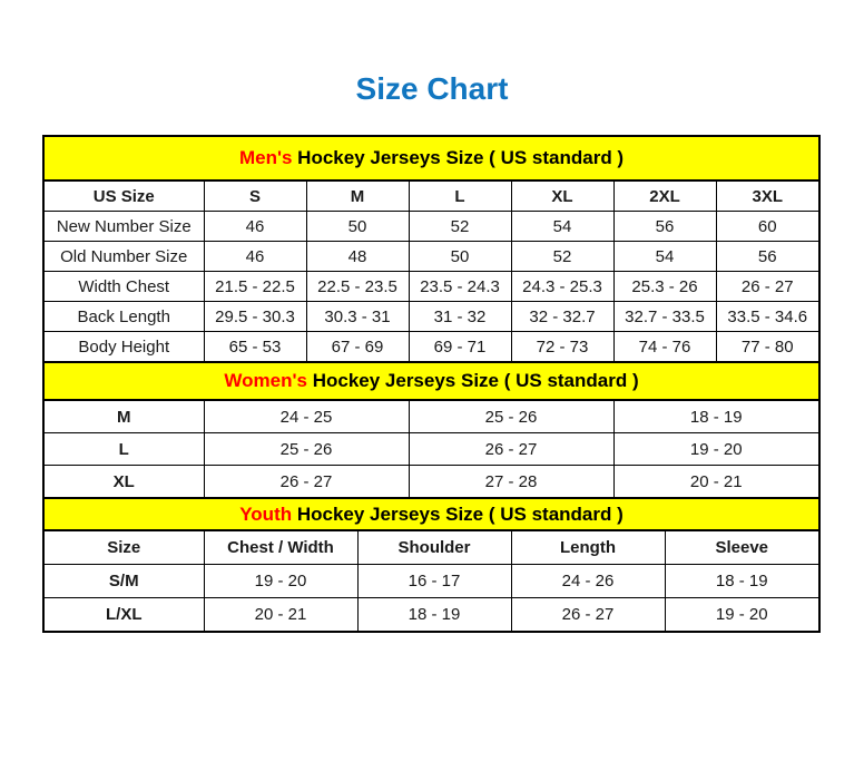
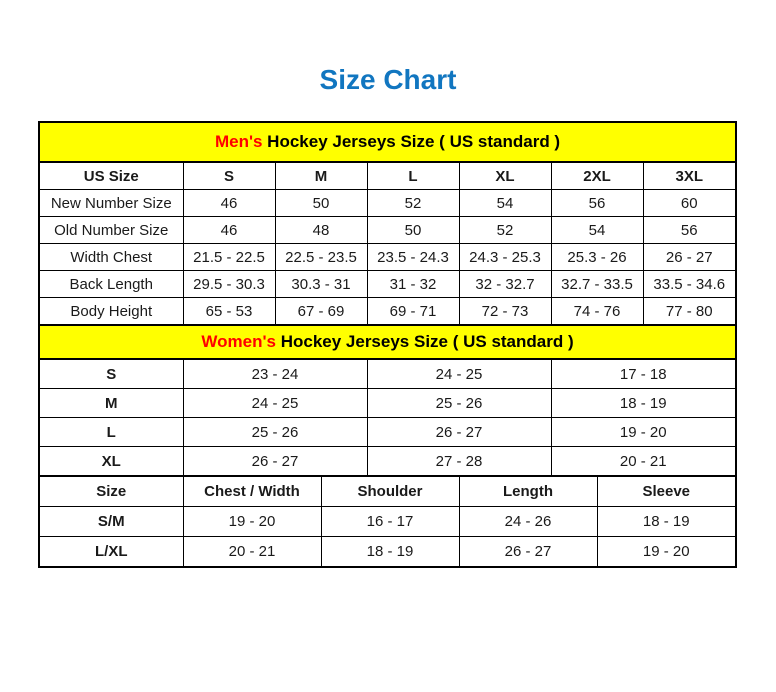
  Size Chart
  Men's Hockey Jerseys Size ( US standard )
  US Size	S	M	L	XL	2XL	3XL
  New Number Size	46	50	52	54	56	60
  Old Number Size	46	48	50	52	54	56
  Width Chest	21.5 - 22.5	22.5 - 23.5	23.5 - 24.3	24.3 - 25.3	25.3 - 26	26 - 27
  Back Length	29.5 - 30.3	30.3 - 31	31 - 32	32 - 32.7	32.7 - 33.5	33.5 - 34.6
  Body Height	65 - 53	67 - 69	69 - 71	72 - 73	74 - 76	77 - 80
  Women's Hockey Jerseys Size ( US standard )
+ S	23 - 24	24 - 25	17 - 18
  M	24 - 25	25 - 26	18 - 19
  L	25 - 26	26 - 27	19 - 20
  XL	26 - 27	27 - 28	20 - 21
- Youth Hockey Jerseys Size ( US standard )
  Size	Chest / Width	Shoulder	Length	Sleeve
  S/M	19 - 20	16 - 17	24 - 26	18 - 19
  L/XL	20 - 21	18 - 19	26 - 27	19 - 20
